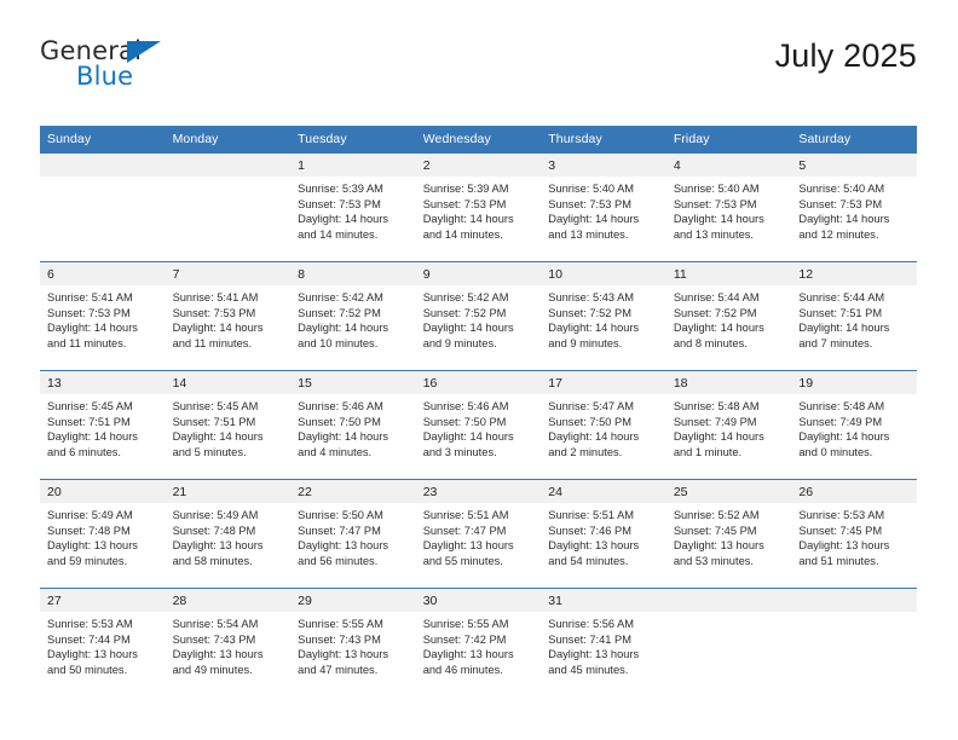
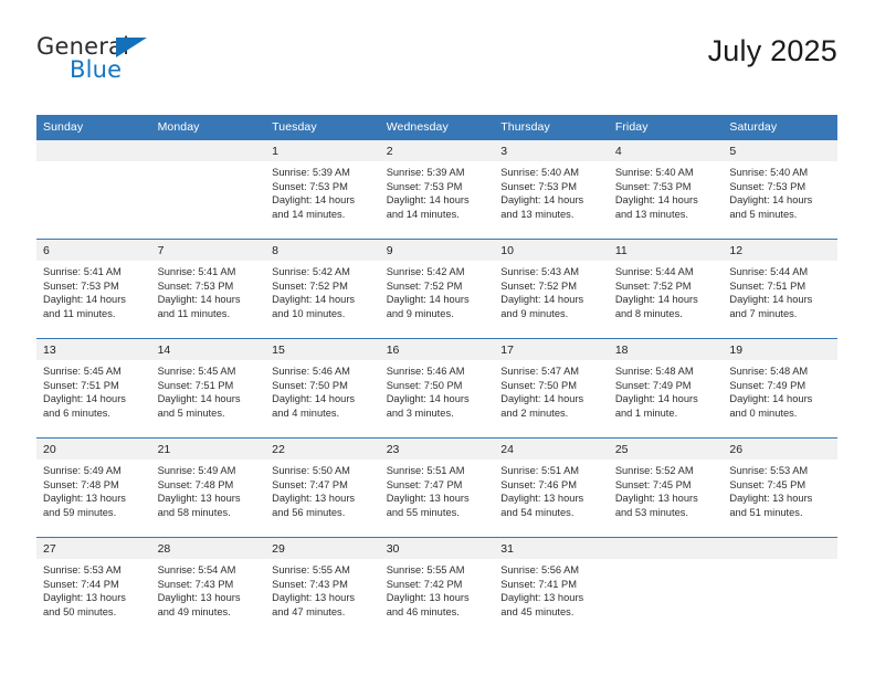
  General
  Blue
  July 2025
  Sunday	Monday	Tuesday	Wednesday	Thursday	Friday	Saturday
- 		1 Sunrise: 5:39 AM Sunset: 7:53 PM Daylight: 14 hours and 14 minutes.	2 Sunrise: 5:39 AM Sunset: 7:53 PM Daylight: 14 hours and 14 minutes.	3 Sunrise: 5:40 AM Sunset: 7:53 PM Daylight: 14 hours and 13 minutes.	4 Sunrise: 5:40 AM Sunset: 7:53 PM Daylight: 14 hours and 13 minutes.	5 Sunrise: 5:40 AM Sunset: 7:53 PM Daylight: 14 hours and 12 minutes.
+ 		1 Sunrise: 5:39 AM Sunset: 7:53 PM Daylight: 14 hours and 14 minutes.	2 Sunrise: 5:39 AM Sunset: 7:53 PM Daylight: 14 hours and 14 minutes.	3 Sunrise: 5:40 AM Sunset: 7:53 PM Daylight: 14 hours and 13 minutes.	4 Sunrise: 5:40 AM Sunset: 7:53 PM Daylight: 14 hours and 13 minutes.	5 Sunrise: 5:40 AM Sunset: 7:53 PM Daylight: 14 hours and 5 minutes.
  6 Sunrise: 5:41 AM Sunset: 7:53 PM Daylight: 14 hours and 11 minutes.	7 Sunrise: 5:41 AM Sunset: 7:53 PM Daylight: 14 hours and 11 minutes.	8 Sunrise: 5:42 AM Sunset: 7:52 PM Daylight: 14 hours and 10 minutes.	9 Sunrise: 5:42 AM Sunset: 7:52 PM Daylight: 14 hours and 9 minutes.	10 Sunrise: 5:43 AM Sunset: 7:52 PM Daylight: 14 hours and 9 minutes.	11 Sunrise: 5:44 AM Sunset: 7:52 PM Daylight: 14 hours and 8 minutes.	12 Sunrise: 5:44 AM Sunset: 7:51 PM Daylight: 14 hours and 7 minutes.
  13 Sunrise: 5:45 AM Sunset: 7:51 PM Daylight: 14 hours and 6 minutes.	14 Sunrise: 5:45 AM Sunset: 7:51 PM Daylight: 14 hours and 5 minutes.	15 Sunrise: 5:46 AM Sunset: 7:50 PM Daylight: 14 hours and 4 minutes.	16 Sunrise: 5:46 AM Sunset: 7:50 PM Daylight: 14 hours and 3 minutes.	17 Sunrise: 5:47 AM Sunset: 7:50 PM Daylight: 14 hours and 2 minutes.	18 Sunrise: 5:48 AM Sunset: 7:49 PM Daylight: 14 hours and 1 minute.	19 Sunrise: 5:48 AM Sunset: 7:49 PM Daylight: 14 hours and 0 minutes.
  20 Sunrise: 5:49 AM Sunset: 7:48 PM Daylight: 13 hours and 59 minutes.	21 Sunrise: 5:49 AM Sunset: 7:48 PM Daylight: 13 hours and 58 minutes.	22 Sunrise: 5:50 AM Sunset: 7:47 PM Daylight: 13 hours and 56 minutes.	23 Sunrise: 5:51 AM Sunset: 7:47 PM Daylight: 13 hours and 55 minutes.	24 Sunrise: 5:51 AM Sunset: 7:46 PM Daylight: 13 hours and 54 minutes.	25 Sunrise: 5:52 AM Sunset: 7:45 PM Daylight: 13 hours and 53 minutes.	26 Sunrise: 5:53 AM Sunset: 7:45 PM Daylight: 13 hours and 51 minutes.
  27 Sunrise: 5:53 AM Sunset: 7:44 PM Daylight: 13 hours and 50 minutes.	28 Sunrise: 5:54 AM Sunset: 7:43 PM Daylight: 13 hours and 49 minutes.	29 Sunrise: 5:55 AM Sunset: 7:43 PM Daylight: 13 hours and 47 minutes.	30 Sunrise: 5:55 AM Sunset: 7:42 PM Daylight: 13 hours and 46 minutes.	31 Sunrise: 5:56 AM Sunset: 7:41 PM Daylight: 13 hours and 45 minutes.
